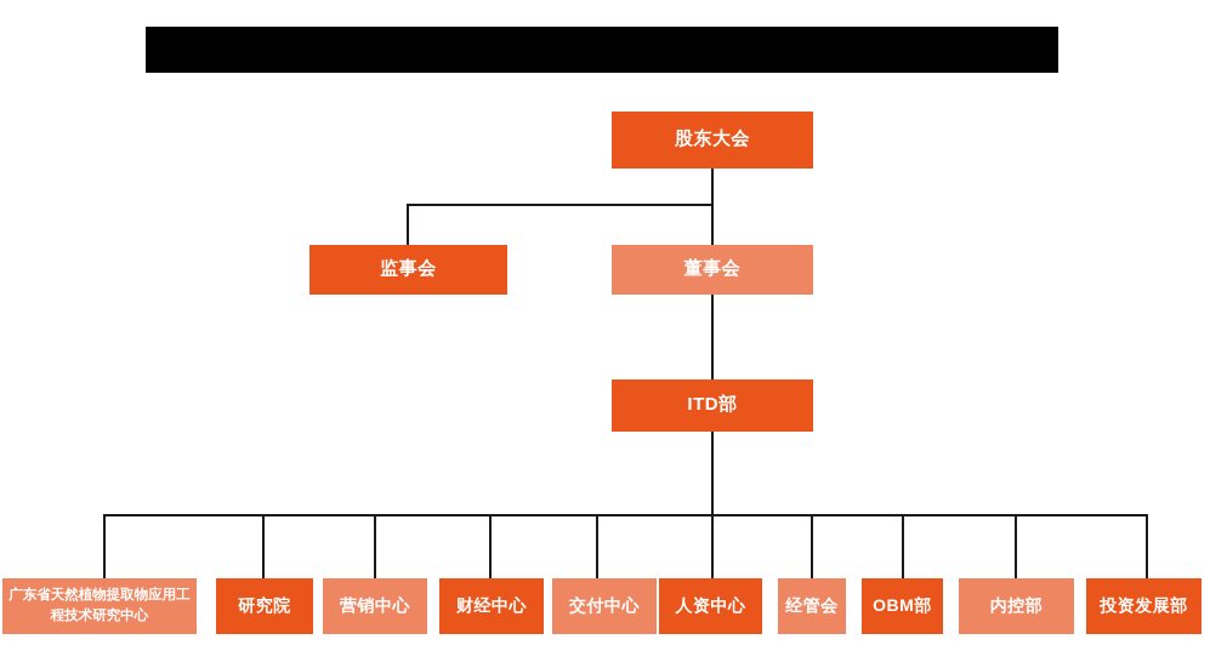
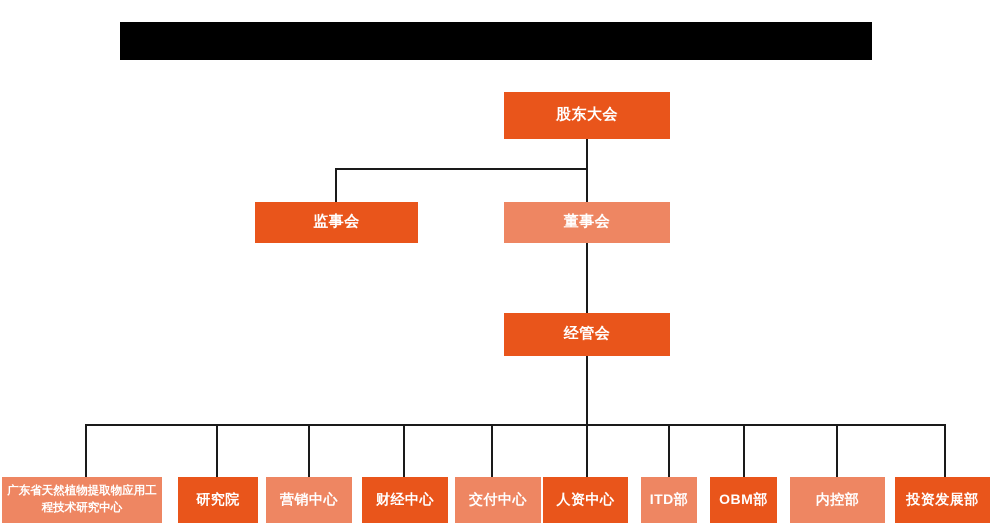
  股东大会
  监事会
  董事会
- ITD部
+ 经管会
  广东省天然植物提取物应用工程技术研究中心
  研究院
  营销中心
  财经中心
  交付中心
  人资中心
- 经管会
+ ITD部
  OBM部
  内控部
  投资发展部
